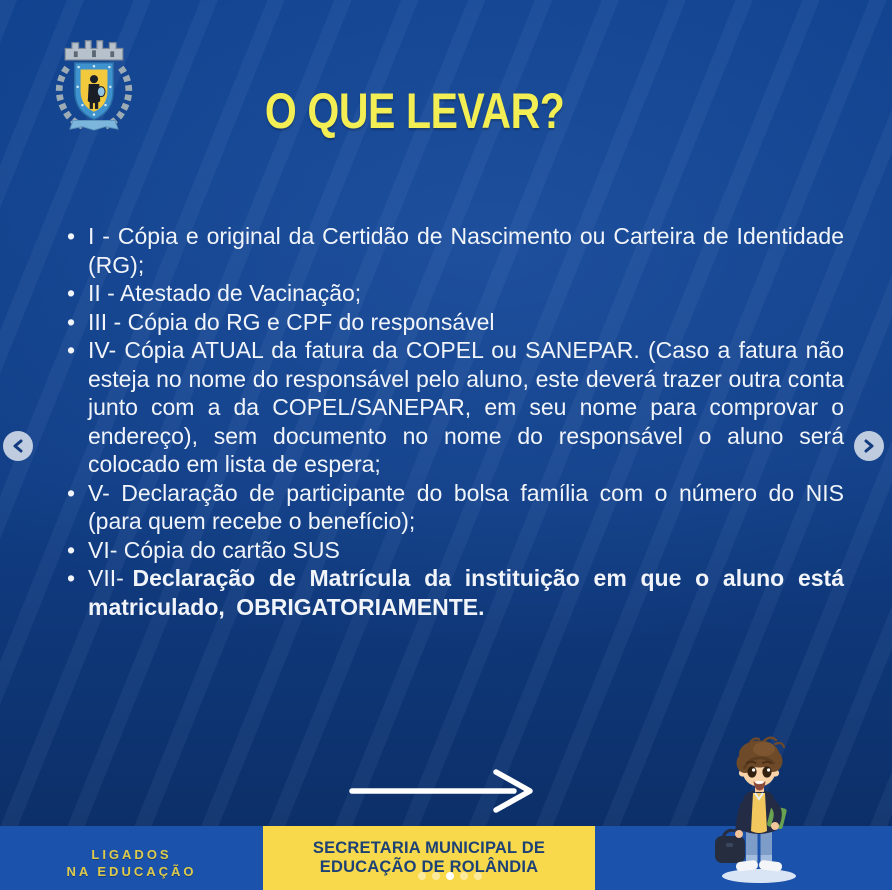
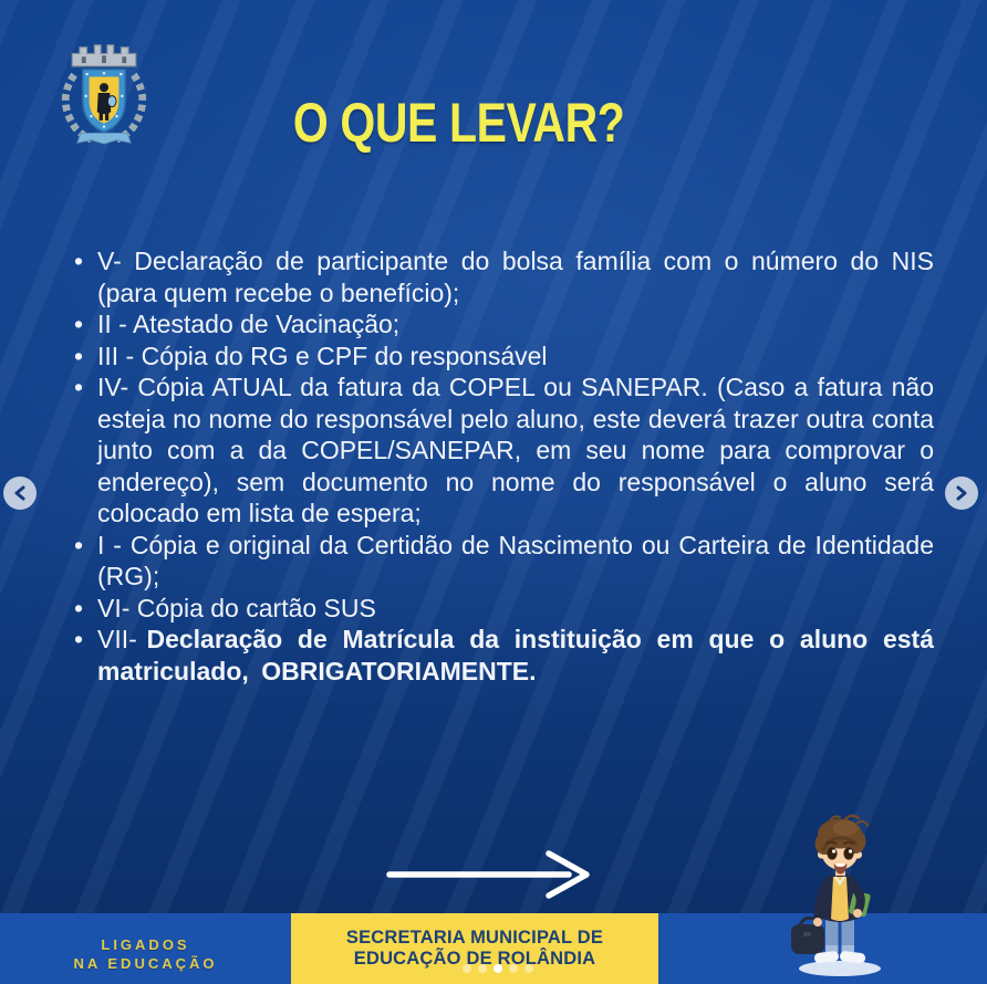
  O QUE LEVAR?
- I - Cópia e original da Certidão de Nascimento ou Carteira de Identidade (RG);
+ V- Declaração de participante do bolsa família com o número do NIS (para quem recebe o benefício);
  II - Atestado de Vacinação;
  III - Cópia do RG e CPF do responsável
  IV- Cópia ATUAL da fatura da COPEL ou SANEPAR. (Caso a fatura não esteja no nome do responsável pelo aluno, este deverá trazer outra conta junto com a da COPEL/SANEPAR, em seu nome para comprovar o endereço), sem documento no nome do responsável o aluno será colocado em lista de espera;
- V- Declaração de participante do bolsa família com o número do NIS (para quem recebe o benefício);
+ I - Cópia e original da Certidão de Nascimento ou Carteira de Identidade (RG);
  VI- Cópia do cartão SUS
  VII- Declaração de Matrícula da instituição em que o aluno está matriculado, OBRIGATORIAMENTE.
  LIGADOS
  NA EDUCAÇÃO
  SECRETARIA MUNICIPAL DE
  EDUCAÇÃO DE ROLÂNDIA
